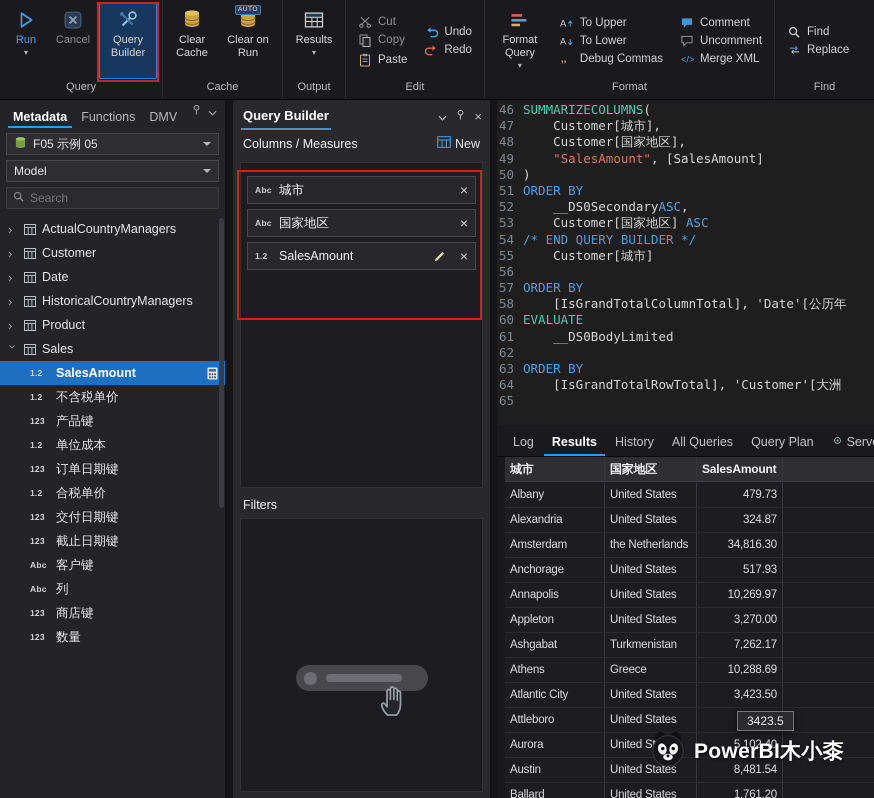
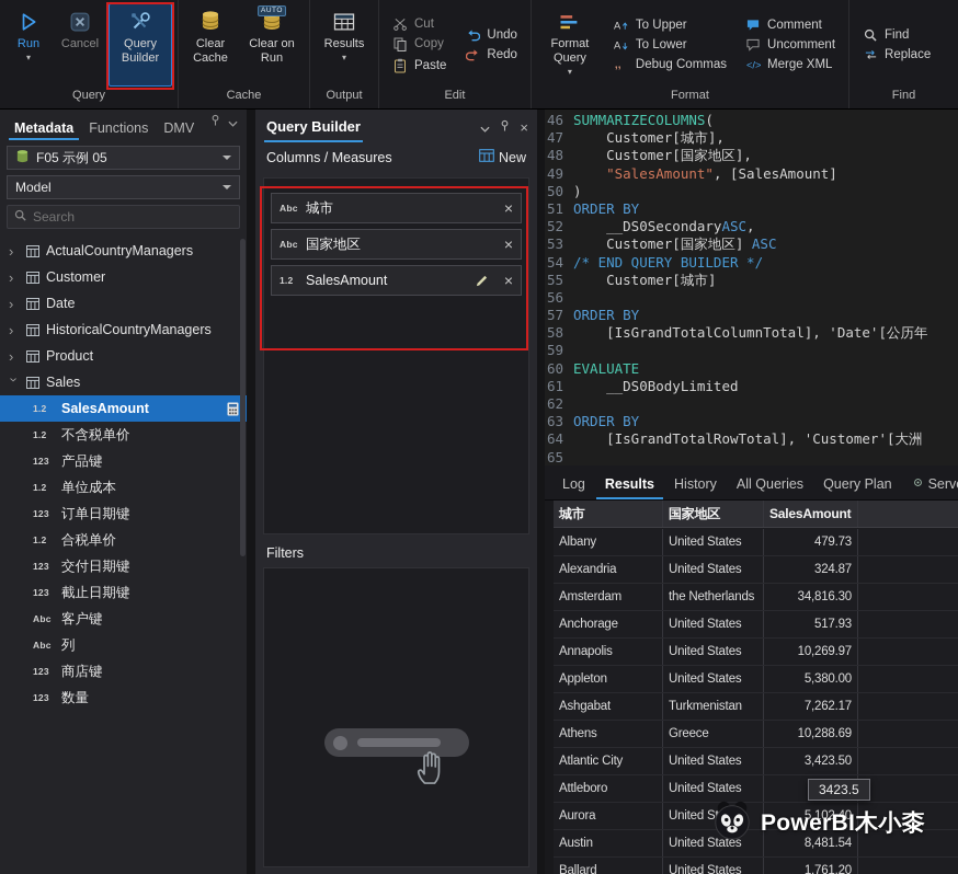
  Run
  ▾
  Cancel
  Query Builder
  Query
  Clear Cache
  Clear on Run
  Cache
  Results
  ▾
  Output
  Cut
  Copy
  Paste
  Undo
  Redo
  Edit
  Format Query
  ▾
  A
  To Upper
  A
  To Lower
  ,,
  Debug Commas
  Comment
  Uncomment
  </>
  Merge XML
  Format
  Find
  Replace
  Find
  Metadata
  Functions
  DMV
  F05 示例 05
  Model
  Search
  ›
  ActualCountryManagers
  ›
  Customer
  ›
  Date
  ›
  HistoricalCountryManagers
  ›
  Product
  Sales
  1.2
  SalesAmount
  1.2
  不含税单价
  123
  产品键
  1.2
  单位成本
  123
  订单日期键
  1.2
  合税单价
  123
  交付日期键
  123
  截止日期键
  Abc
  客户键
  Abc
  列
  123
  商店键
  123
  数量
  Query Builder
  ×
  Columns / Measures
  New
  Abc
  城市
  ×
  Abc
  国家地区
  ×
  1.2
  SalesAmount
  ×
  Filters
  46
  SUMMARIZECOLUMNS(
  47
  Customer[城市],
  48
  Customer[国家地区],
  49
  "SalesAmount", [SalesAmount]
  50
  )
  51
  ORDER BY
  52
  __DS0SecondaryASC,
  53
  Customer[国家地区] ASC
  54
  /* END QUERY BUILDER */
  55
  Customer[城市]
  56
  57
  ORDER BY
  58
  [IsGrandTotalColumnTotal], 'Date'[公历年
+ 59
  60
  EVALUATE
  61
  __DS0BodyLimited
  62
  63
  ORDER BY
  64
  [IsGrandTotalRowTotal], 'Customer'[大洲
  65
  Log
  Results
  History
  All Queries
  Query Plan
  城市
  国家地区
  SalesAmount
  Albany
  United States
  479.73
  Alexandria
  United States
  324.87
  Amsterdam
  the Netherlands
  34,816.30
  Anchorage
  United States
  517.93
  Annapolis
  United States
  10,269.97
  Appleton
  United States
- 3,270.00
+ 5,380.00
  Ashgabat
  Turkmenistan
  7,262.17
  Athens
  Greece
  10,288.69
  Atlantic City
  United States
  3,423.50
  Attleboro
  United States
  Aurora
  5,102.40
  Austin
  United States
  8,481.54
  Ballard
  United States
  1,761.20
  3423.5
  PowerBI木小桼
